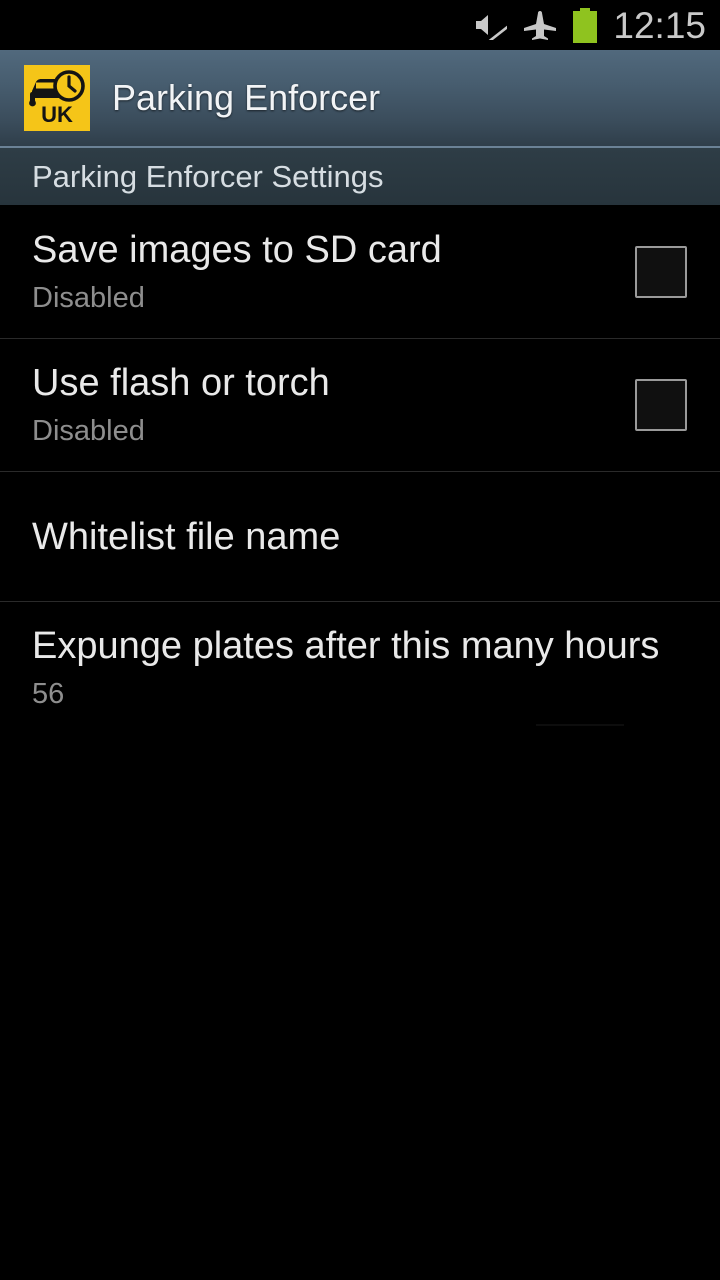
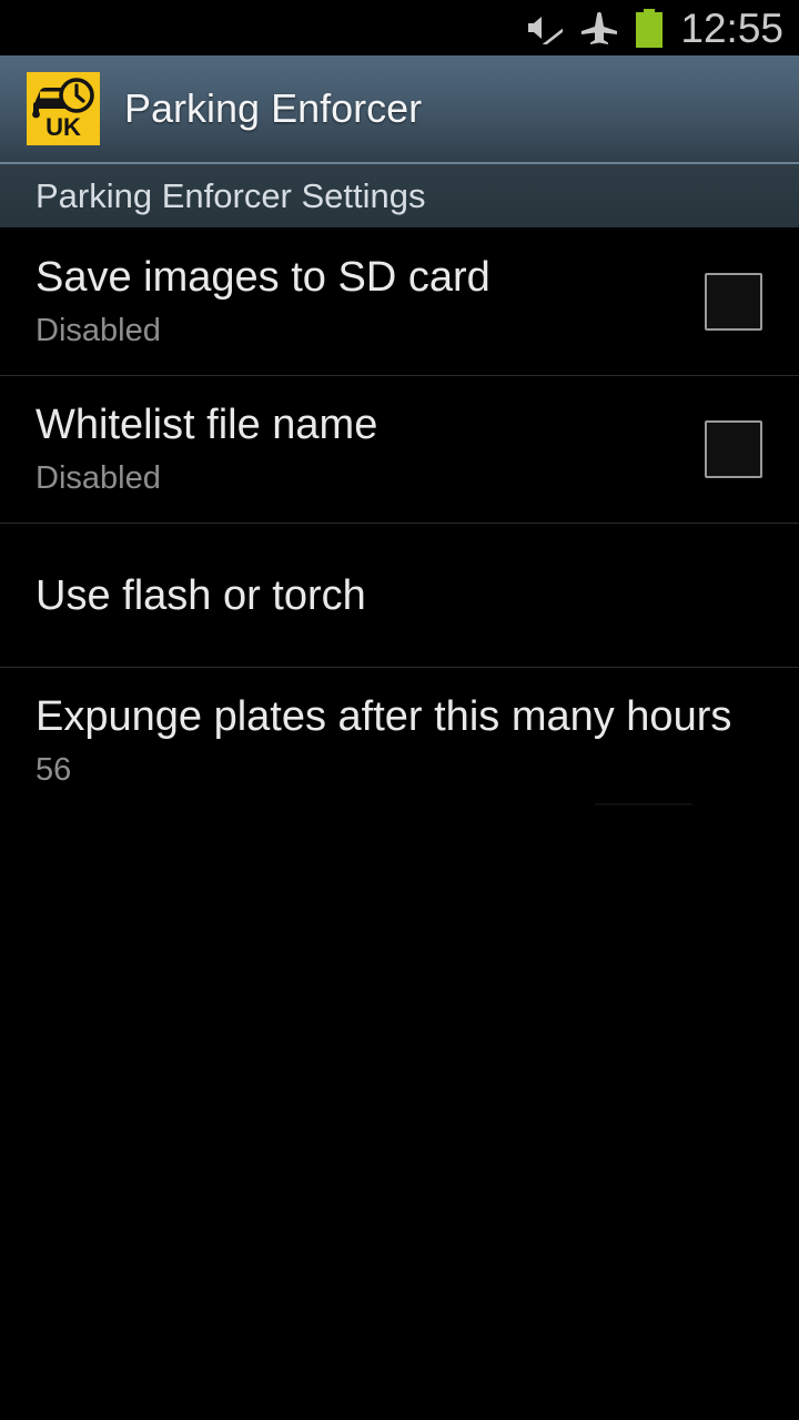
- 12:15
+ 12:55
  UK
  Parking Enforcer
  Parking Enforcer Settings
  Save images to SD card
  Disabled
- Use flash or torch
+ Whitelist file name
  Disabled
- Whitelist file name
+ Use flash or torch
  Expunge plates after this many hours
  56
